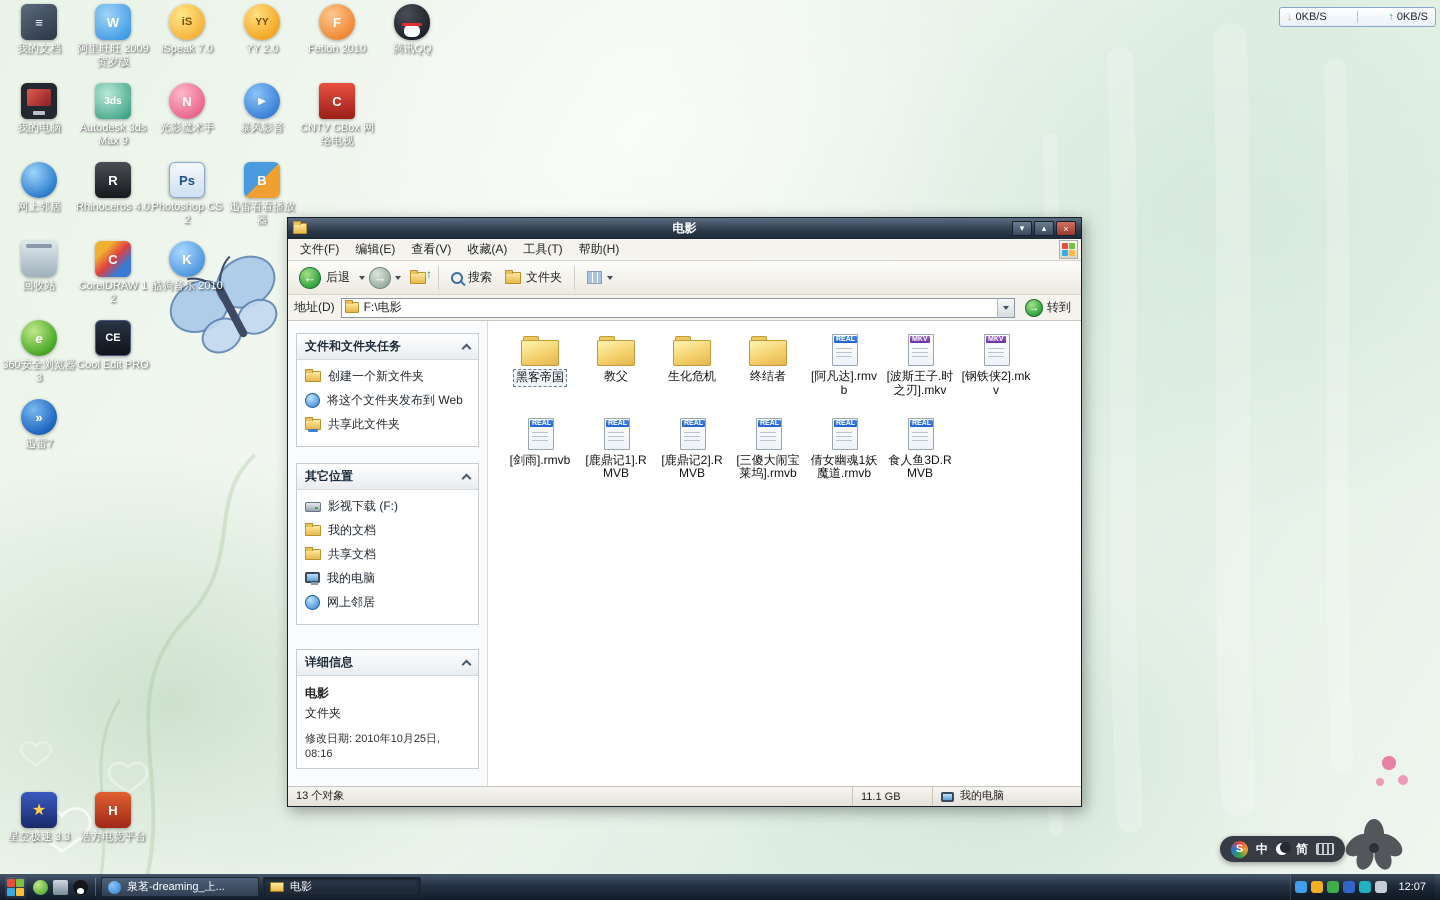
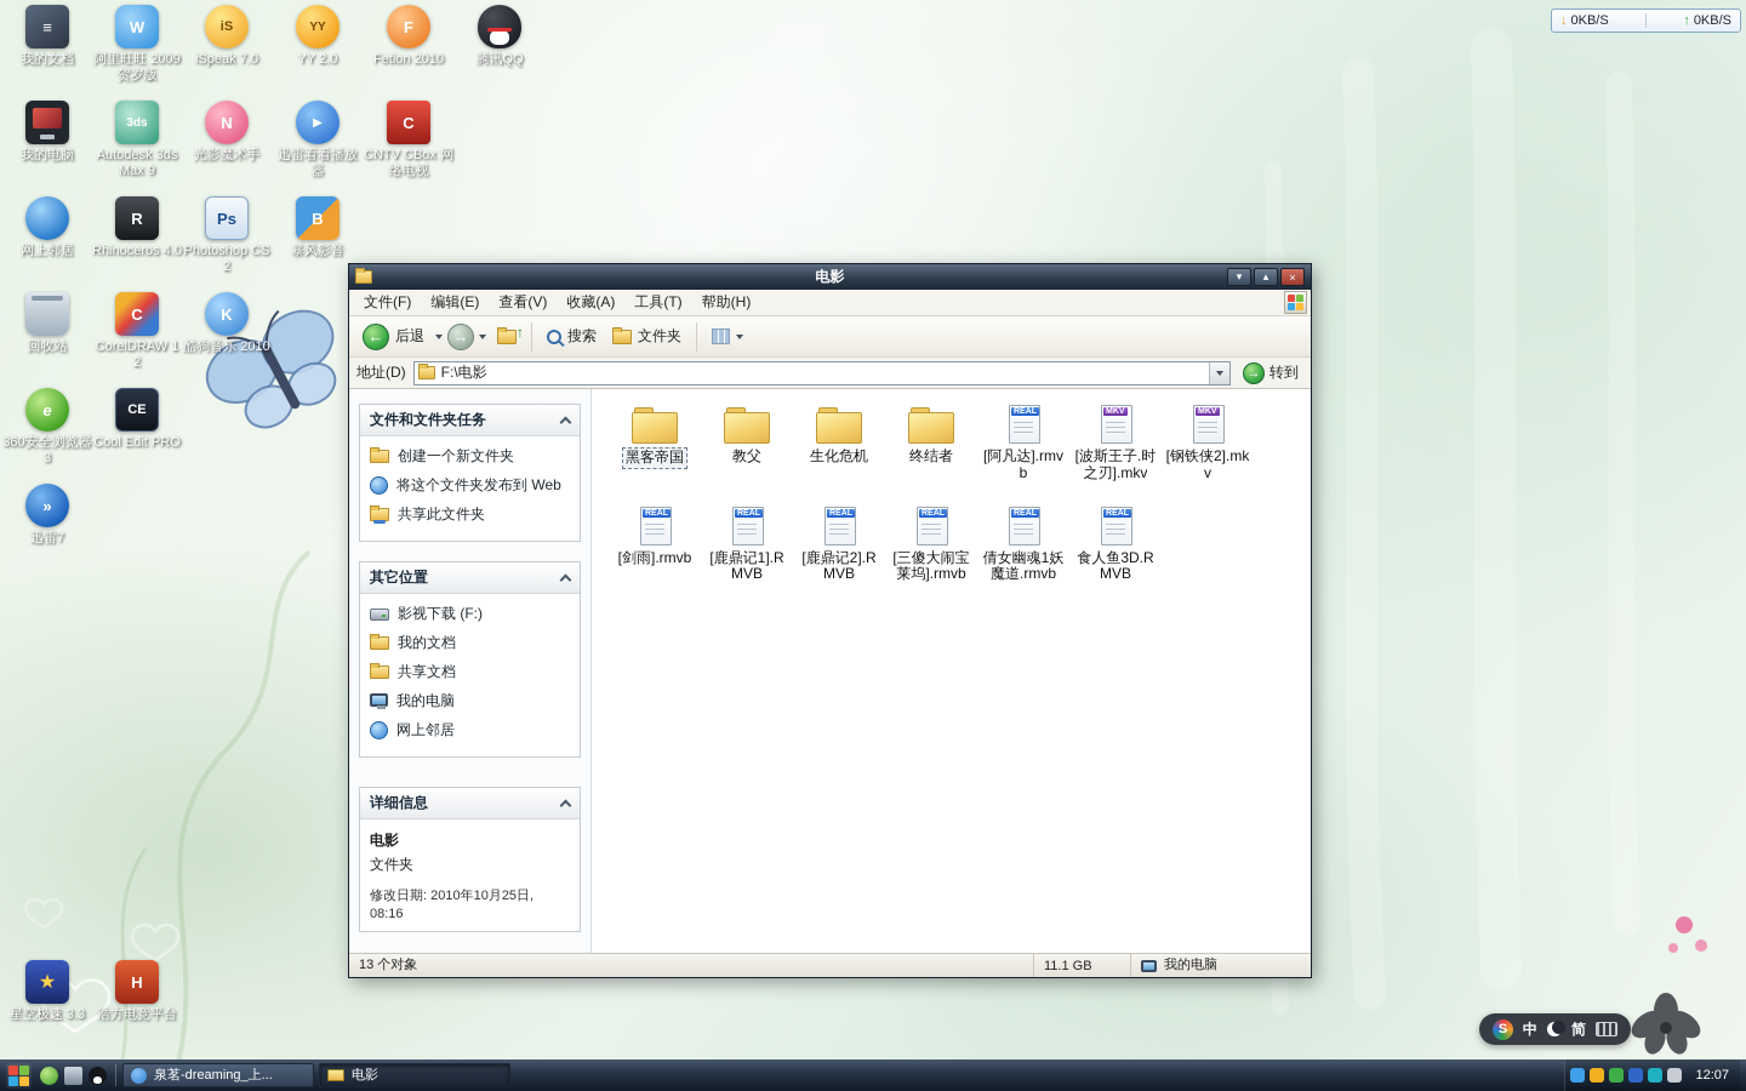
  0KB/S
  0KB/S
  ≡
  我的文档
  我的电脑
  网上邻居
  回收站
  e
  360安全浏览器 3
  »
  迅雷7
  W
  阿里旺旺 2009贺岁版
  3ds
  Autodesk 3ds Max 9
  R
  Rhinoceros 4.0
  C
  CorelDRAW 12
  CE
  Cool Edit PRO
  iS
  iSpeak 7.0
  N
  光影魔术手
  Ps
  Photoshop CS2
  K
  酷狗音乐 2010
  YY
  YY 2.0
  ▶
- 暴风影音
+ 迅雷看看播放器
  B
- 迅雷看看播放器
+ 暴风影音
  F
  Fetion 2010
  C
  CNTV CBox 网络电视
  腾讯QQ
  ★
  星空极速 3.3
  H
  浩方电竞平台
  电影
  ▾
  ▴
  ×
  文件(F)
  编辑(E)
  查看(V)
  收藏(A)
  工具(T)
  帮助(H)
  后退
  搜索
  文件夹
  地址(D)
  F:\电影
  转到
  文件和文件夹任务
  创建一个新文件夹
  将这个文件夹发布到 Web
  共享此文件夹
  其它位置
  影视下载 (F:)
  我的文档
  共享文档
  我的电脑
  网上邻居
  详细信息
  电影
  文件夹
  修改日期: 2010年10月25日,
  08:16
  黑客帝国
  教父
  生化危机
  终结者
  [阿凡达].rmvb
  [波斯王子.时之刃].mkv
  [钢铁侠2].mkv
  [剑雨].rmvb
  [鹿鼎记1].RMVB
  [鹿鼎记2].RMVB
  [三傻大闹宝莱坞].rmvb
  倩女幽魂1妖魔道.rmvb
  食人鱼3D.RMVB
  13 个对象
  11.1 GB
  我的电脑
  S
  中
  简
  泉茗-dreaming_上...
  电影
  12:07
